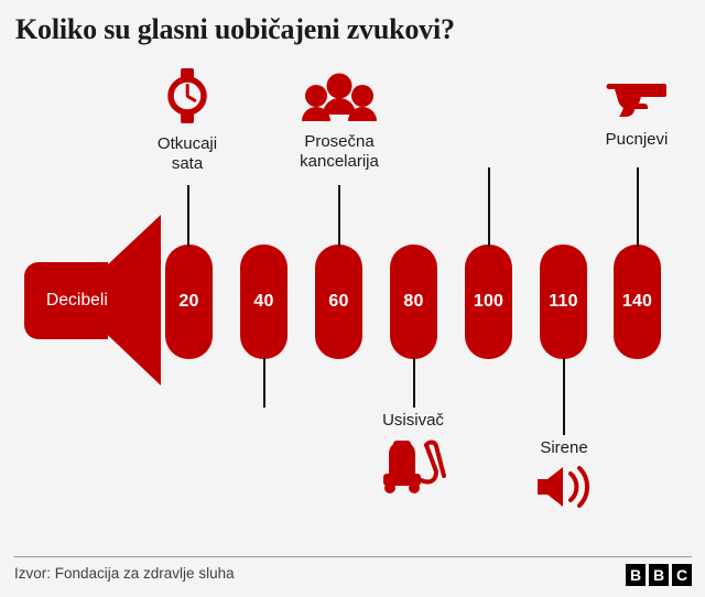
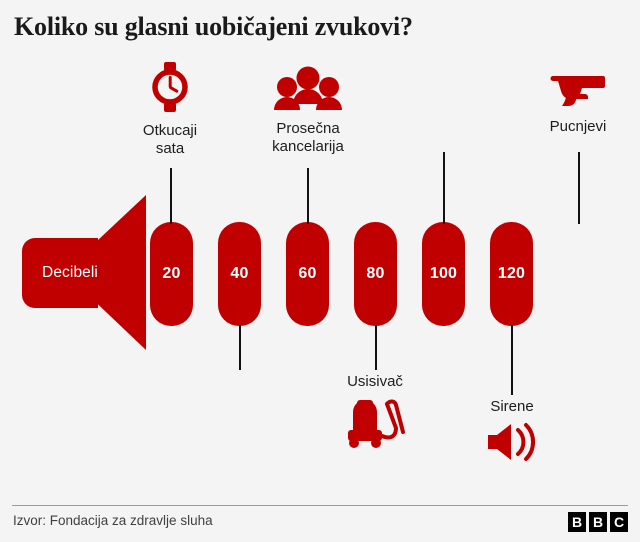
  Koliko su glasni uobičajeni zvukovi?
  Decibeli
  20
  40
  60
  80
  100
- 110
+ 120
- 140
  Otkucaji
  sata
  Prosečna
  kancelarija
  Pucnjevi
  Usisivač
  Sirene
  Izvor: Fondacija za zdravlje sluha
  B
  B
  C
